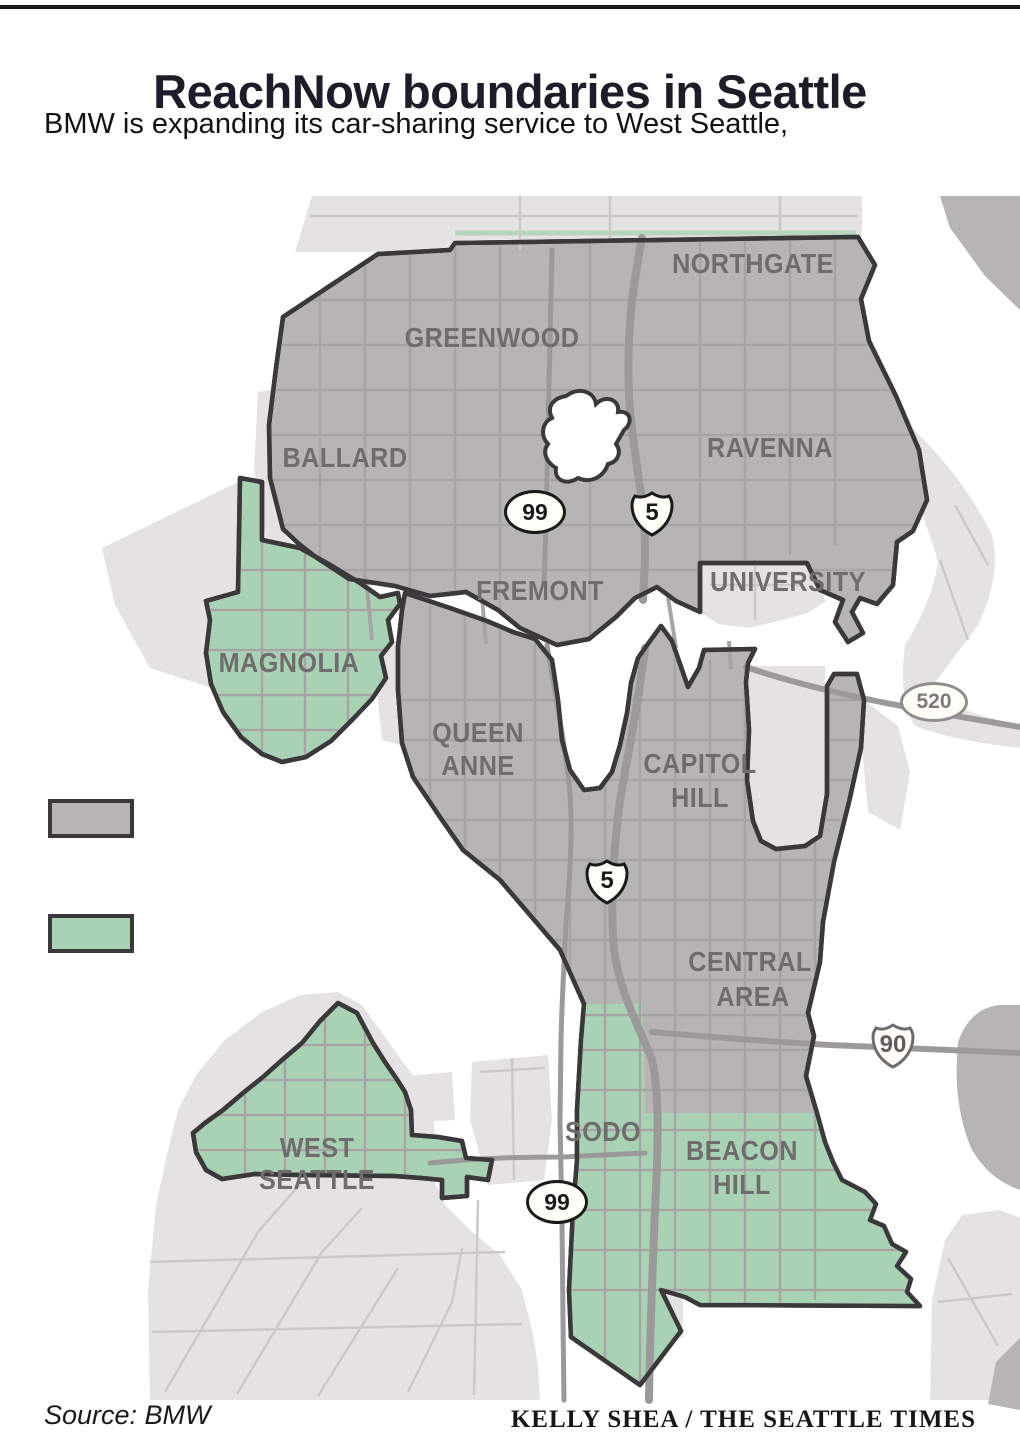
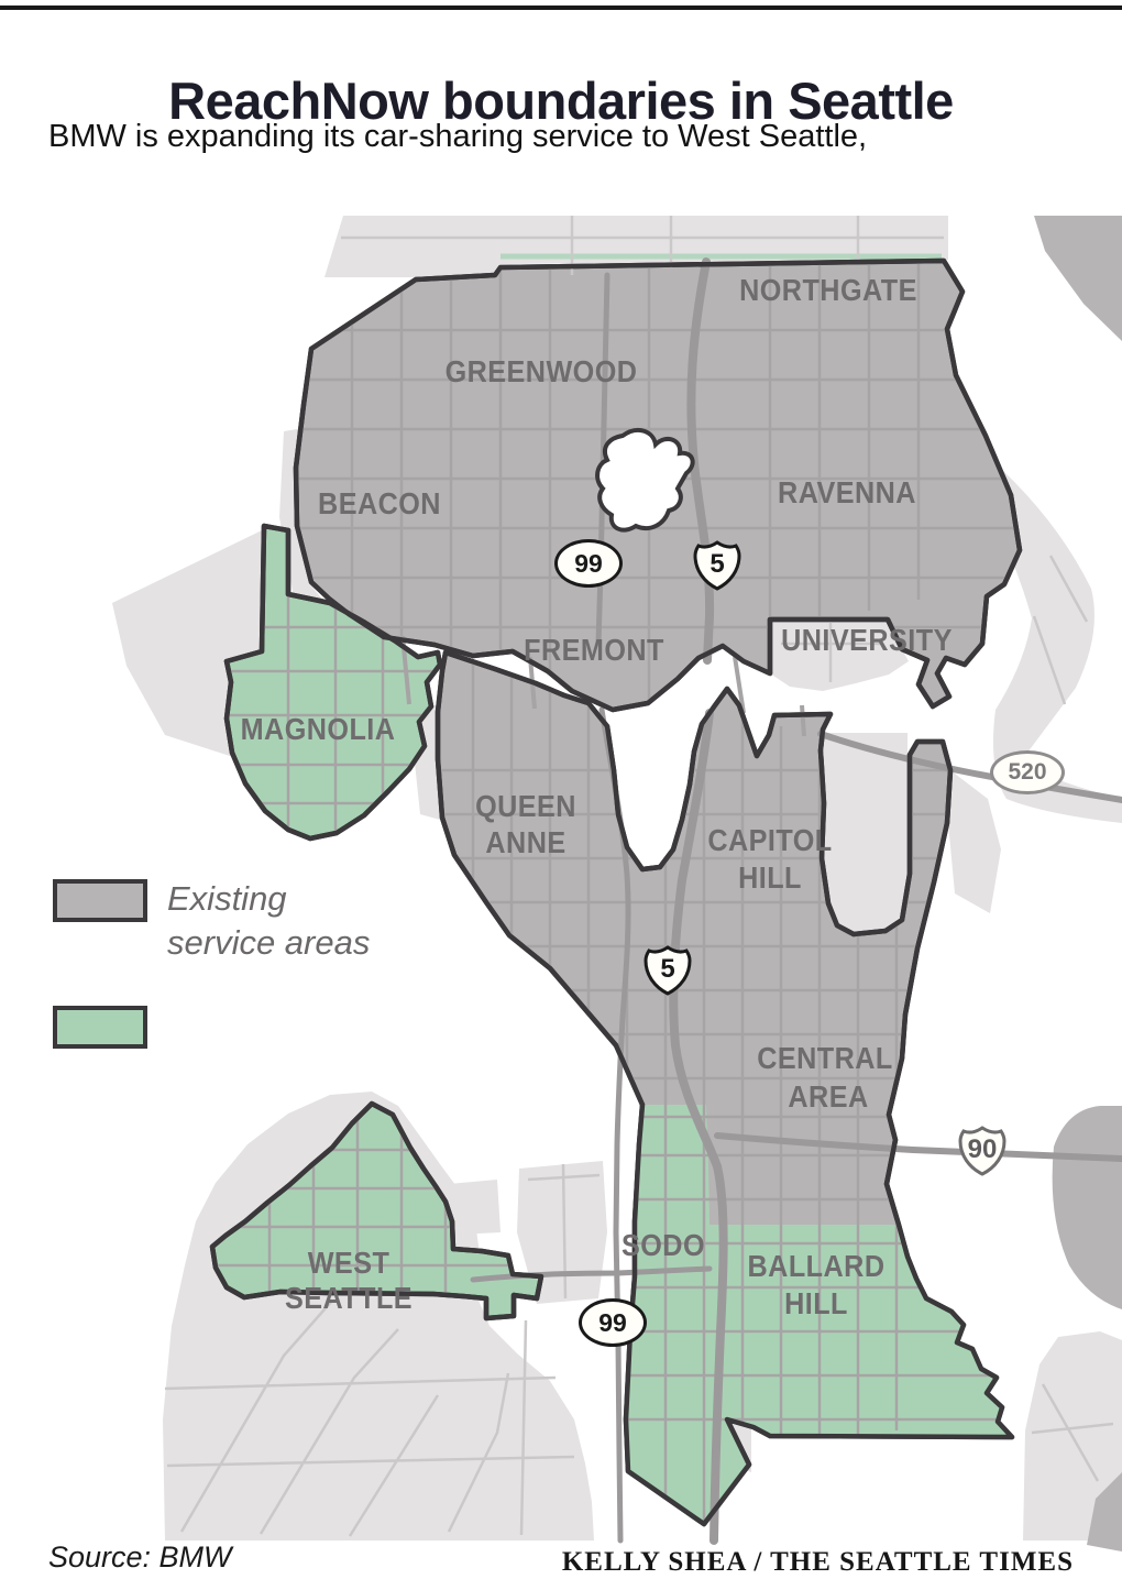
  ReachNow boundaries in Seattle
  BMW is expanding its car-sharing service to West Seattle,
  NORTHGATE
  GREENWOOD
- BALLARD
+ BEACON
  RAVENNA
  FREMONT
  UNIVERSITY
  MAGNOLIA
  QUEEN
  ANNE
  CAPITOL
  HILL
  CENTRAL
  AREA
  SODO
- BEACON
+ BALLARD
  HILL
  WEST
  SEATTLE
  99
  5
  520
  5
  90
  99
+ Existing
+ service areas
  Source: BMW
  KELLY SHEA / THE SEATTLE TIMES
